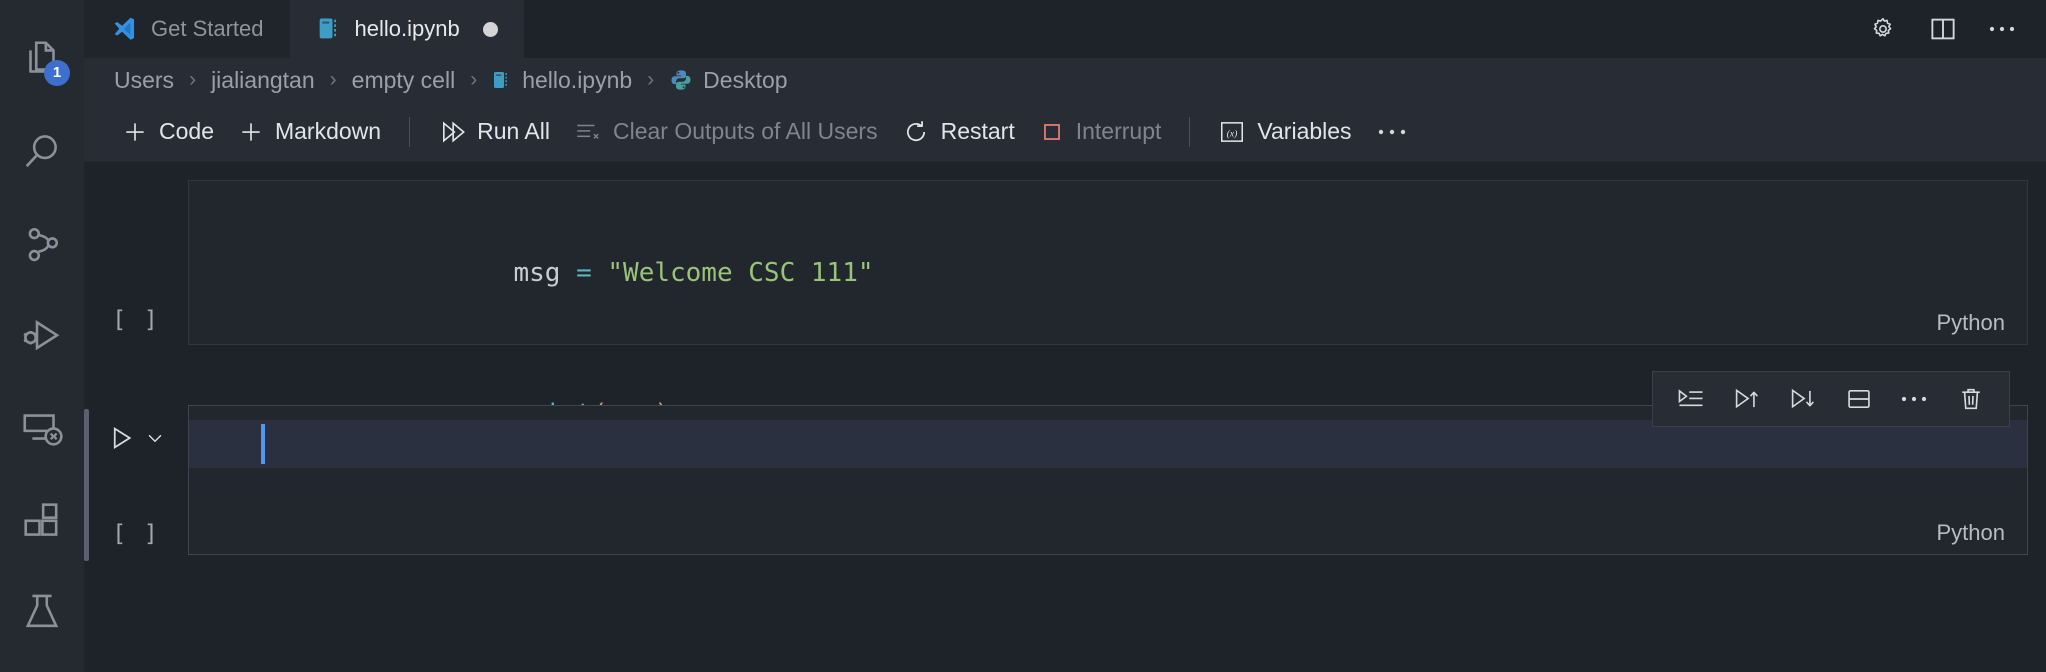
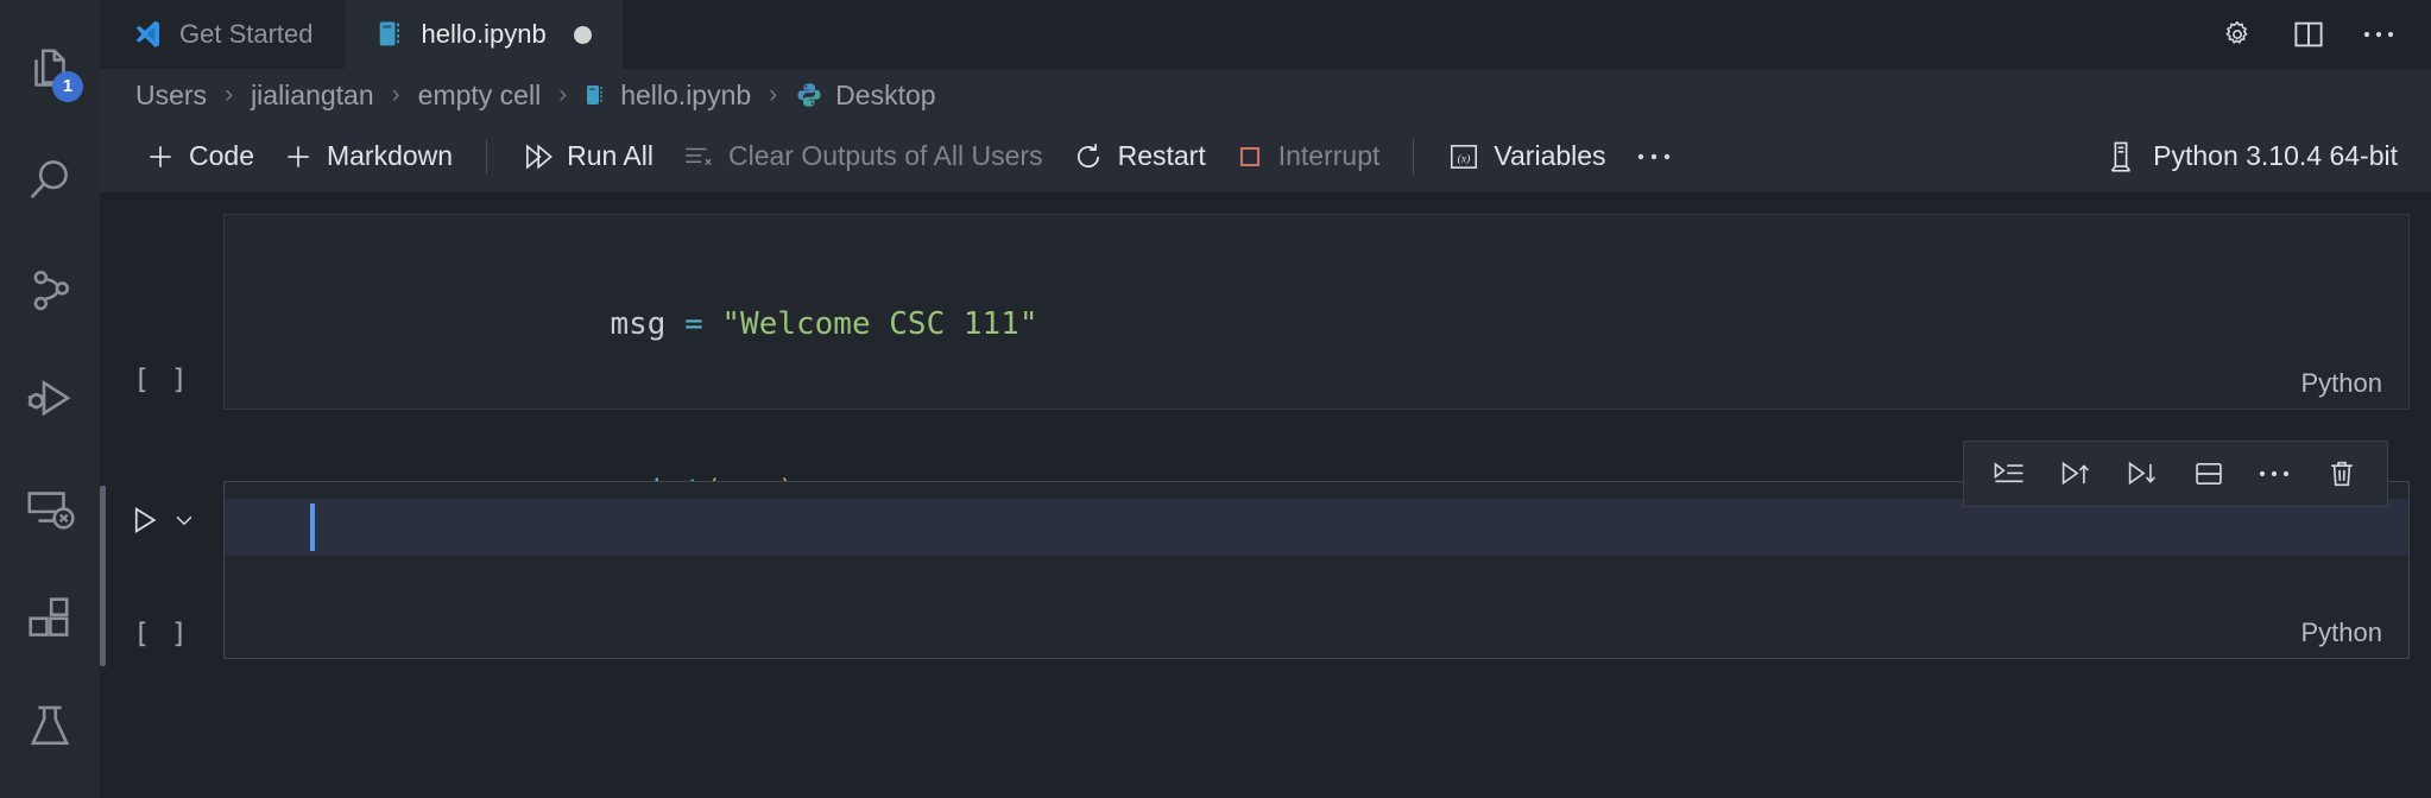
  1
  Get Started
  hello.ipynb
  Users
  ›
  jialiangtan
  ›
  empty cell
  ›
  hello.ipynb
  ›
  Desktop
  Code
  Markdown
  Run All
  Clear Outputs of All Users
  Restart
  Interrupt
  (x)
  Variables
+ Python 3.10.4 64-bit
  [ ]
  msg = "Welcome CSC 111"
  Python
  [ ]
  Python
